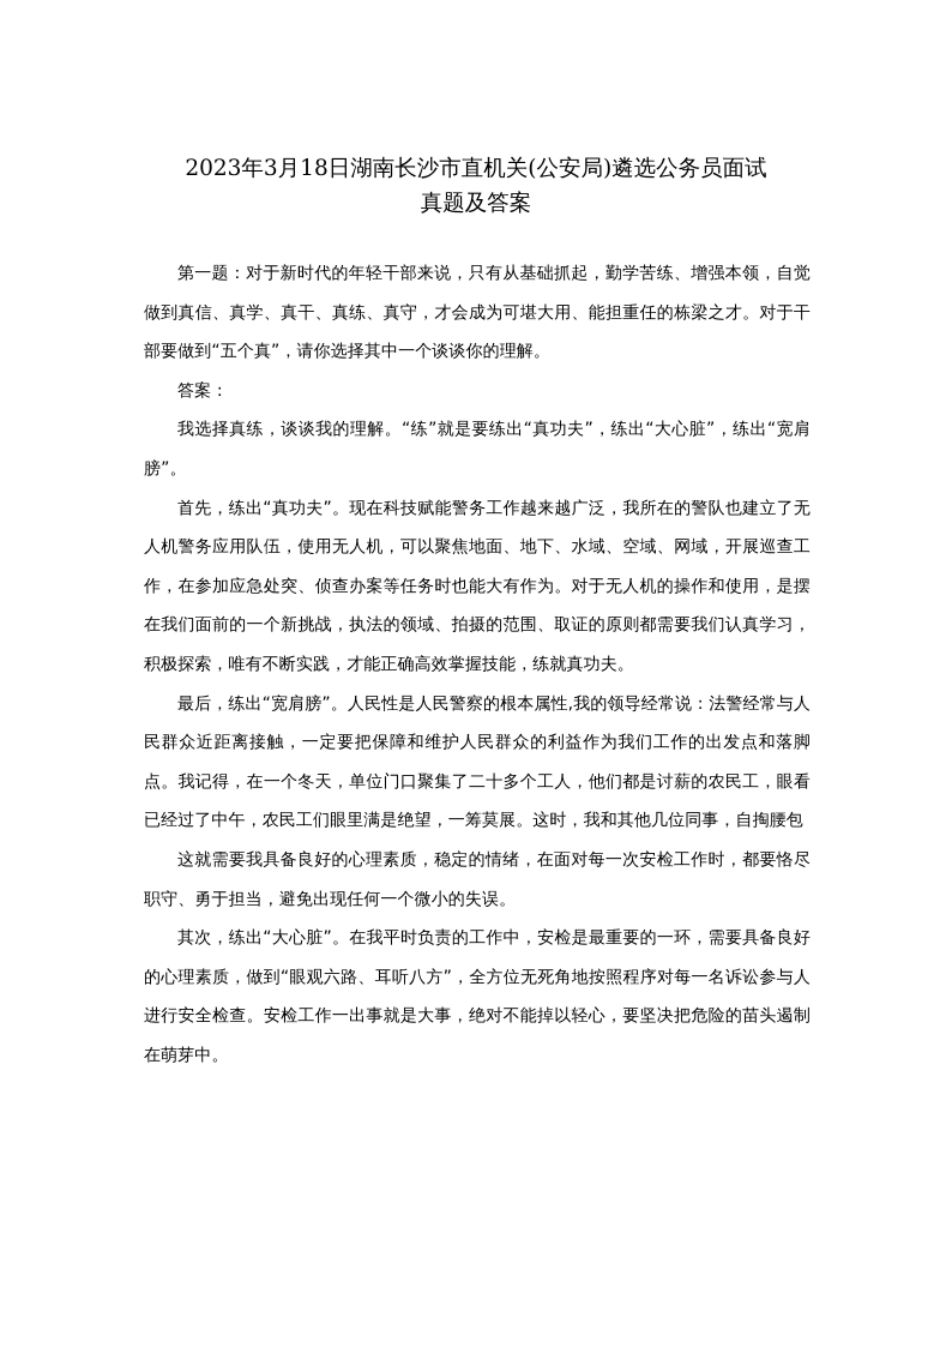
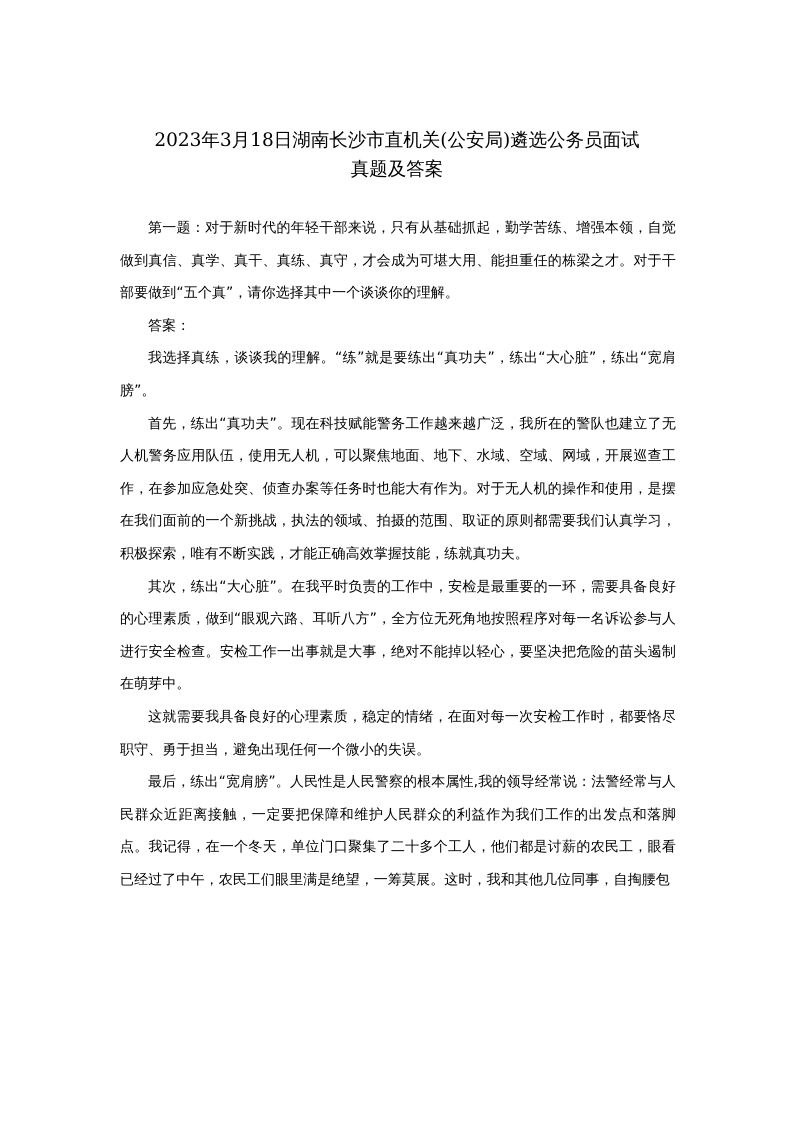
  2023年3月18日湖南长沙市直机关(公安局)遴选公务员面试
  真题及答案
  第一题：对于新时代的年轻干部来说，只有从基础抓起，勤学苦练、增强本领，自觉做到真信、真学、真干、真练、真守，才会成为可堪大用、能担重任的栋梁之才。对于干部要做到“五个真”，请你选择其中一个谈谈你的理解。
  答案：
  我选择真练，谈谈我的理解。“练”就是要练出“真功夫”，练出“大心脏”，练出“宽肩膀”。
  首先，练出“真功夫”。现在科技赋能警务工作越来越广泛，我所在的警队也建立了无人机警务应用队伍，使用无人机，可以聚焦地面、地下、水域、空域、网域，开展巡查工作，在参加应急处突、侦查办案等任务时也能大有作为。对于无人机的操作和使用，是摆在我们面前的一个新挑战，执法的领域、拍摄的范围、取证的原则都需要我们认真学习，积极探索，唯有不断实践，才能正确高效掌握技能，练就真功夫。
- 最后，练出“宽肩膀”。人民性是人民警察的根本属性,我的领导经常说：法警经常与人民群众近距离接触，一定要把保障和维护人民群众的利益作为我们工作的出发点和落脚点。我记得，在一个冬天，单位门口聚集了二十多个工人，他们都是讨薪的农民工，眼看已经过了中午，农民工们眼里满是绝望，一筹莫展。这时，我和其他几位同事，自掏腰包
+ 其次，练出“大心脏”。在我平时负责的工作中，安检是最重要的一环，需要具备良好的心理素质，做到“眼观六路、耳听八方”，全方位无死角地按照程序对每一名诉讼参与人进行安全检查。安检工作一出事就是大事，绝对不能掉以轻心，要坚决把危险的苗头遏制在萌芽中。
  这就需要我具备良好的心理素质，稳定的情绪，在面对每一次安检工作时，都要恪尽职守、勇于担当，避免出现任何一个微小的失误。
- 其次，练出“大心脏”。在我平时负责的工作中，安检是最重要的一环，需要具备良好的心理素质，做到“眼观六路、耳听八方”，全方位无死角地按照程序对每一名诉讼参与人进行安全检查。安检工作一出事就是大事，绝对不能掉以轻心，要坚决把危险的苗头遏制在萌芽中。
+ 最后，练出“宽肩膀”。人民性是人民警察的根本属性,我的领导经常说：法警经常与人民群众近距离接触，一定要把保障和维护人民群众的利益作为我们工作的出发点和落脚点。我记得，在一个冬天，单位门口聚集了二十多个工人，他们都是讨薪的农民工，眼看已经过了中午，农民工们眼里满是绝望，一筹莫展。这时，我和其他几位同事，自掏腰包
